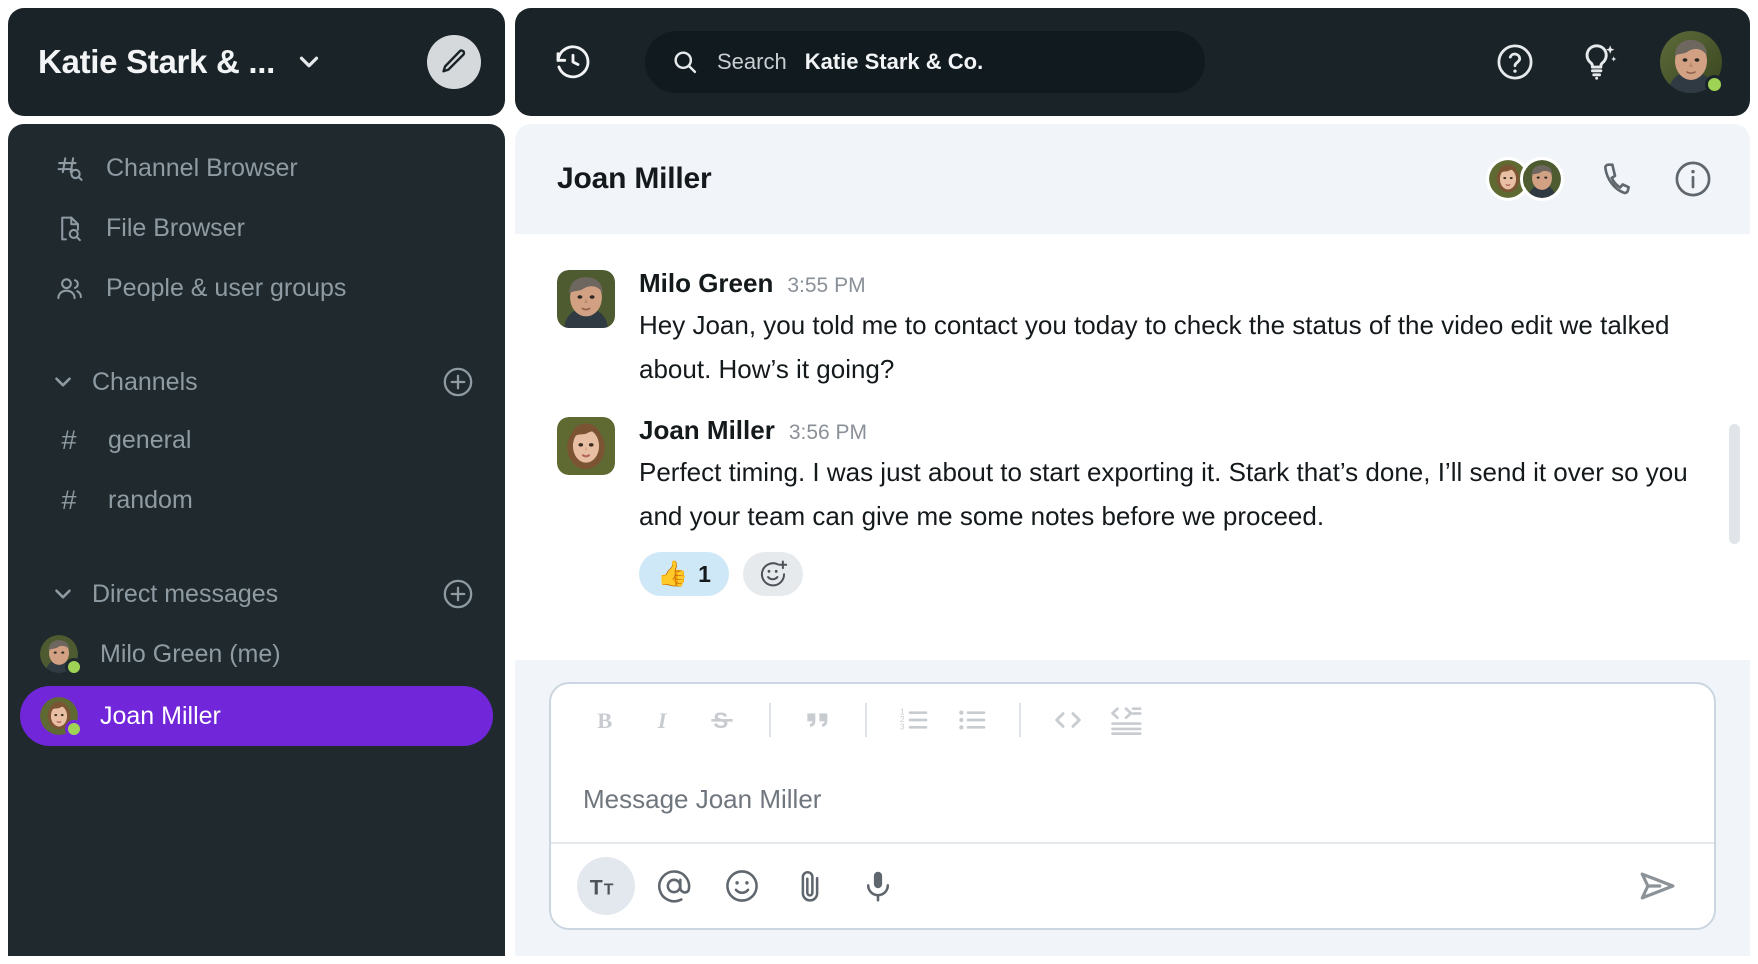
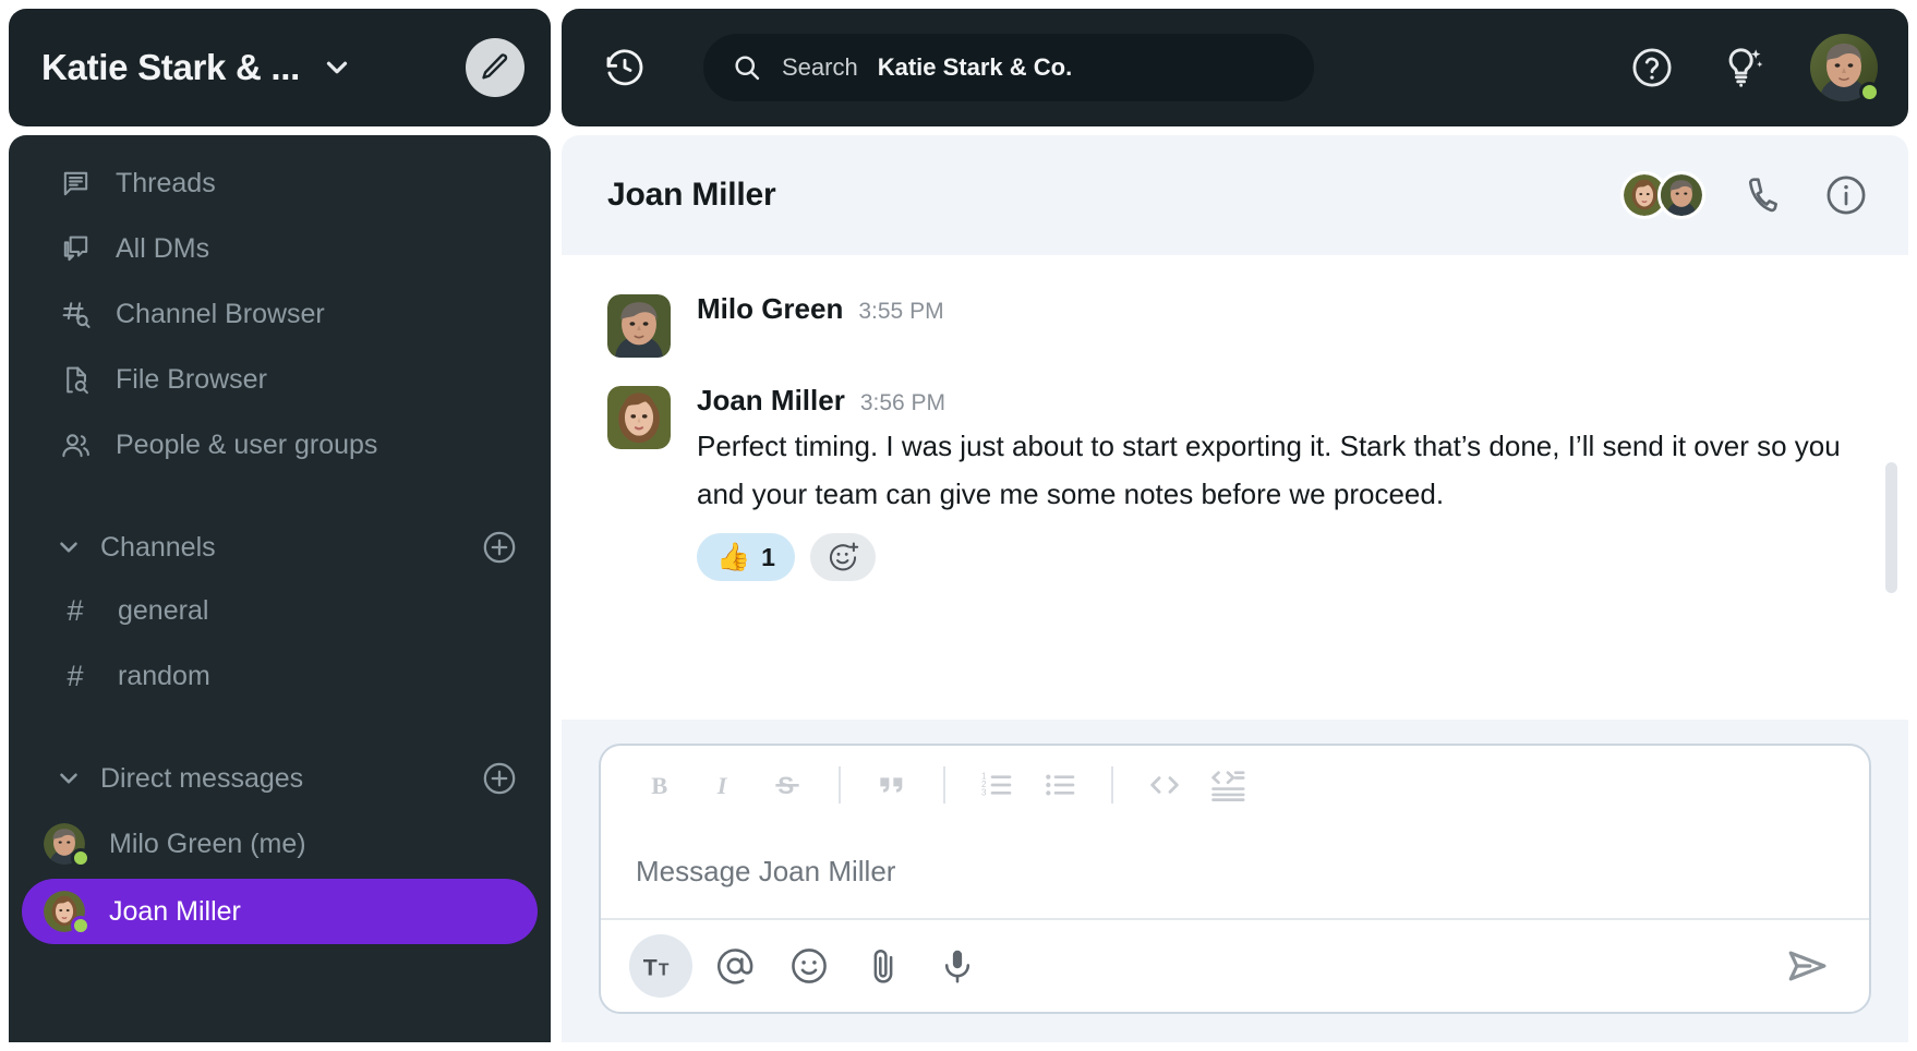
  Katie Stark & ...
  Search
  Katie Stark & Co.
+ Threads
+ All DMs
  Channel Browser
  File Browser
  People & user groups
  Channels
  #
  general
  #
  random
  Direct messages
  Milo Green (me)
  Joan Miller
  Joan Miller
  Milo Green
  3:55 PM
- Hey Joan, you told me to contact you today to check the status of the video edit we talked about. How’s it going?
  Joan Miller
  3:56 PM
  Perfect timing. I was just about to start exporting it. Stark that’s done, I’ll send it over so you and your team can give me some notes before we proceed.
  👍
  1
  B
  I
  1
  2
  3
  Message Joan Miller
  T
  T
